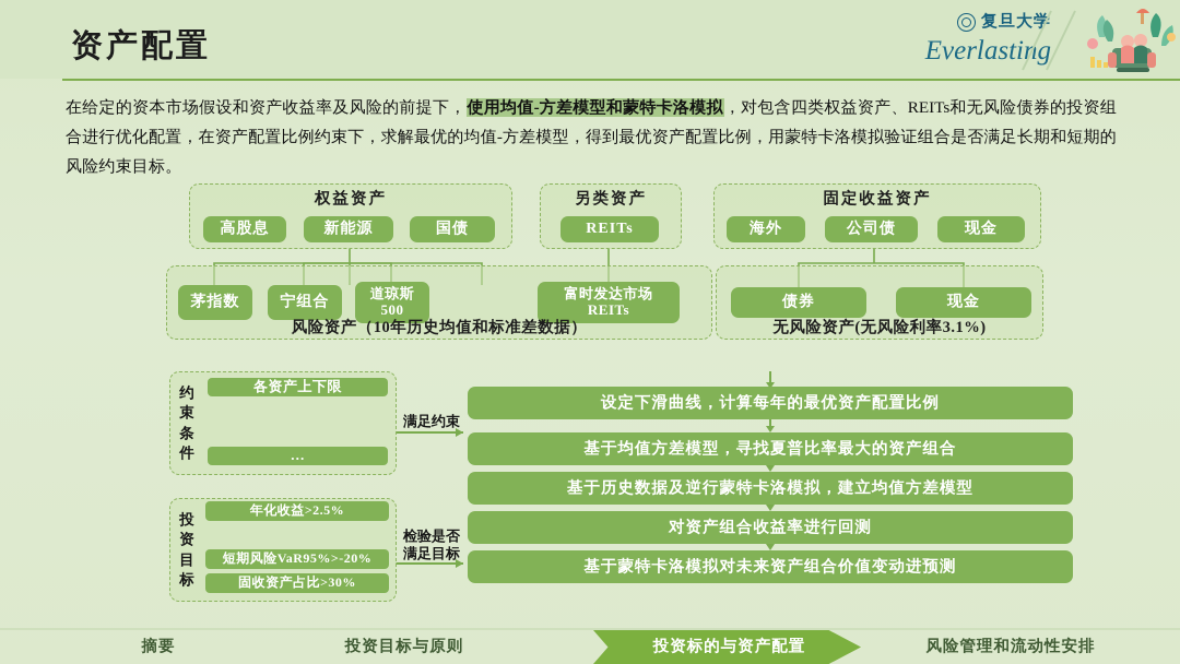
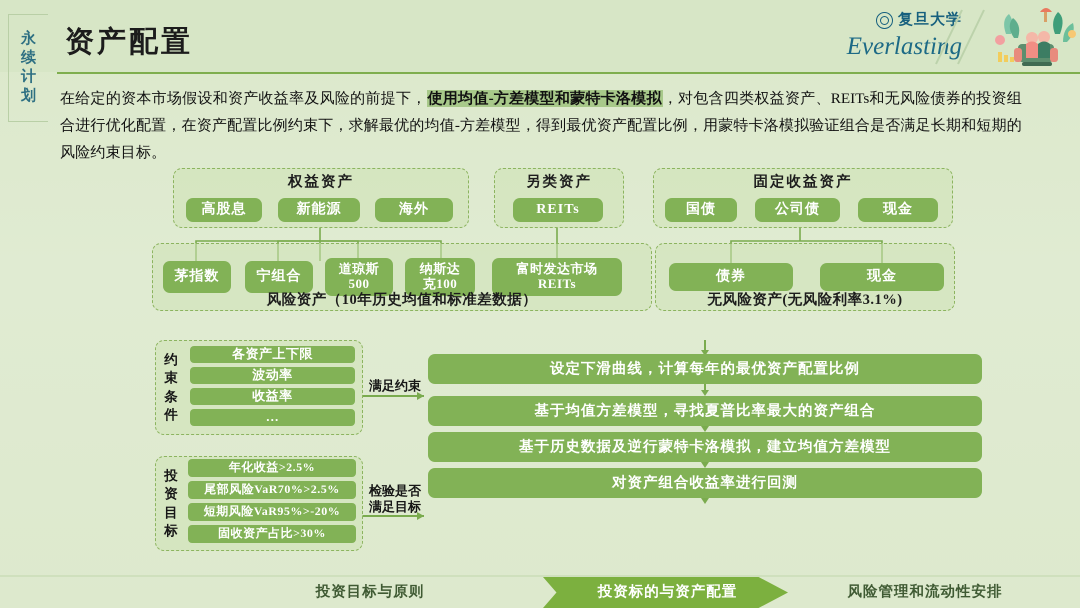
+ 永
+ 续
+ 计
+ 划
  资产配置
  复旦大学
  Everlasting
  在给定的资本市场假设和资产收益率及风险的前提下，使用均值-方差模型和蒙特卡洛模拟，对包含四类权益资产、REITs和无风险债券的投资组合进行优化配置，在资产配置比例约束下，求解最优的均值-方差模型，得到最优资产配置比例，用蒙特卡洛模拟验证组合是否满足长期和短期的风险约束目标。
  权益资产
  高股息
  新能源
- 国债
+ 海外
  另类资产
  REITs
  固定收益资产
- 海外
+ 国债
  公司债
  现金
  茅指数
  宁组合
  道琼斯
  500
+ 纳斯达
+ 克100
  富时发达市场
  REITs
  风险资产（10年历史均值和标准差数据）
  债券
  现金
  无风险资产(无风险利率3.1%)
  约
  束
  条
  件
  各资产上下限
+ 波动率
+ 收益率
  …
  满足约束
  投
  资
  目
  标
  年化收益>2.5%
+ 尾部风险VaR70%>2.5%
  短期风险VaR95%>-20%
  固收资产占比>30%
  检验是否
  满足目标
  设定下滑曲线，计算每年的最优资产配置比例
  基于均值方差模型，寻找夏普比率最大的资产组合
  基于历史数据及逆行蒙特卡洛模拟，建立均值方差模型
  对资产组合收益率进行回测
- 基于蒙特卡洛模拟对未来资产组合价值变动进预测
- 摘要
  投资目标与原则
  投资标的与资产配置
  风险管理和流动性安排
